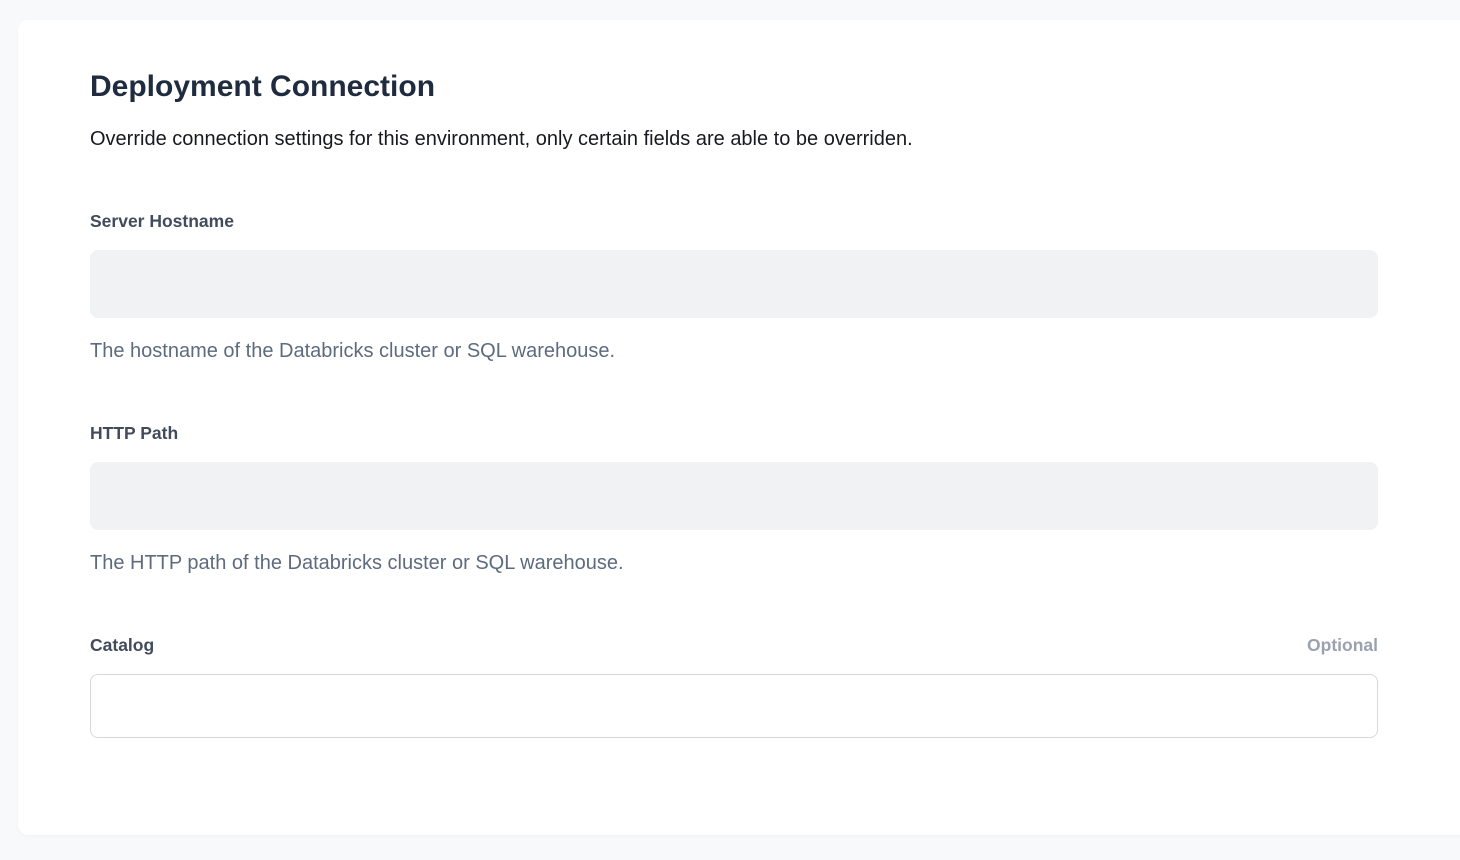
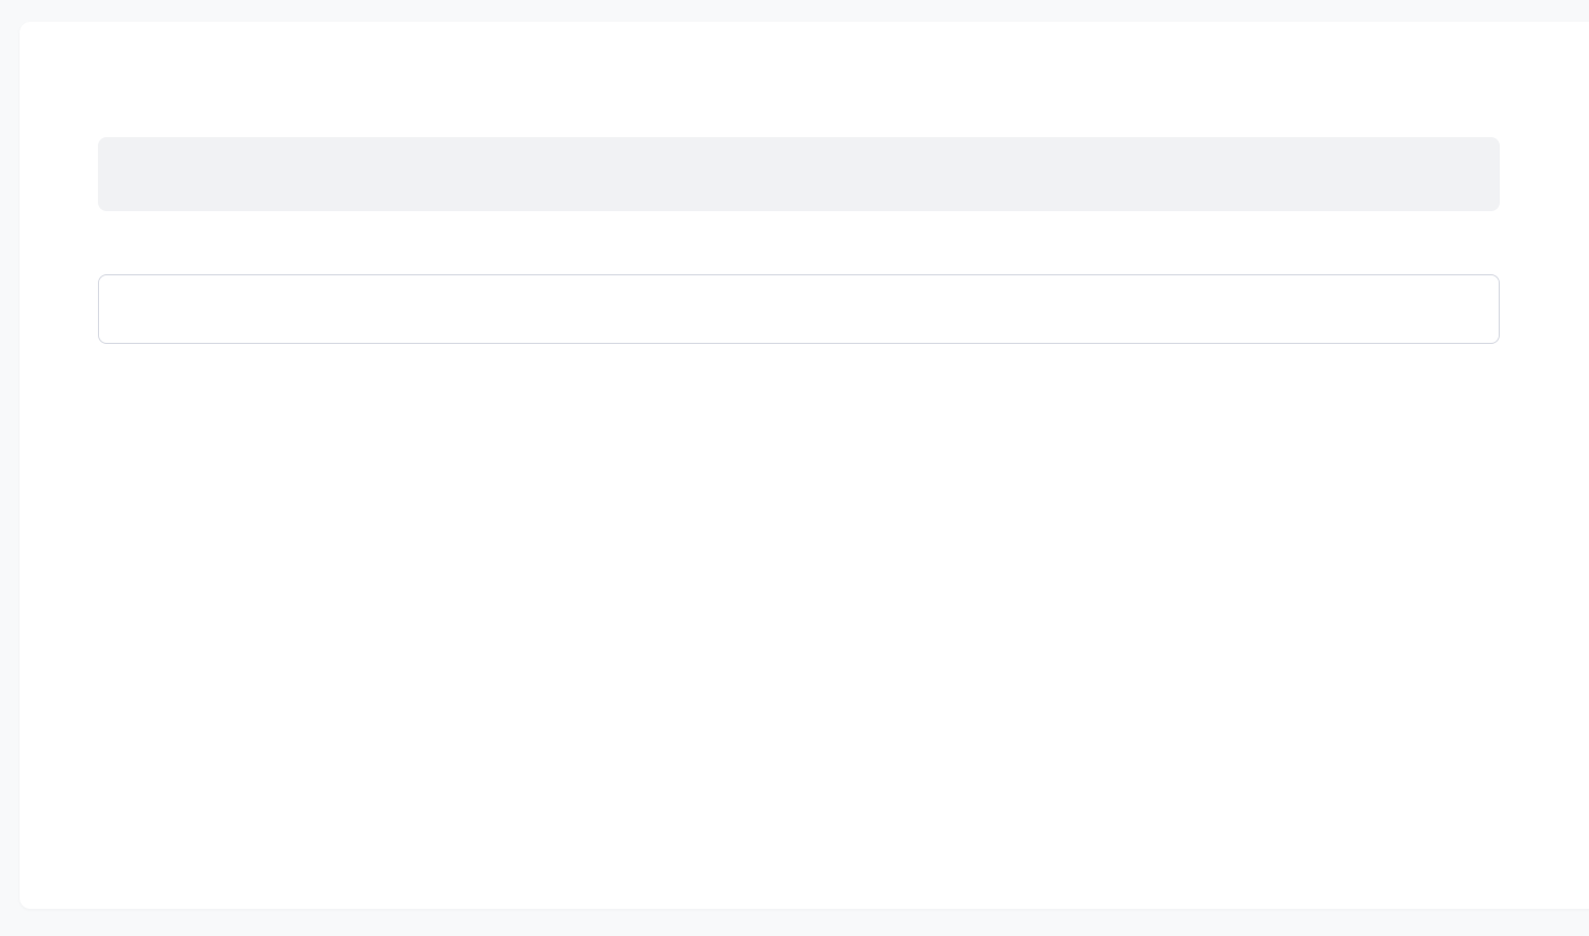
- Deployment Connection
- Override connection settings for this environment, only certain fields are able to be overriden.
- Server Hostname
- The hostname of the Databricks cluster or SQL warehouse.
- HTTP Path
- The HTTP path of the Databricks cluster or SQL warehouse.
- Catalog
- Optional
